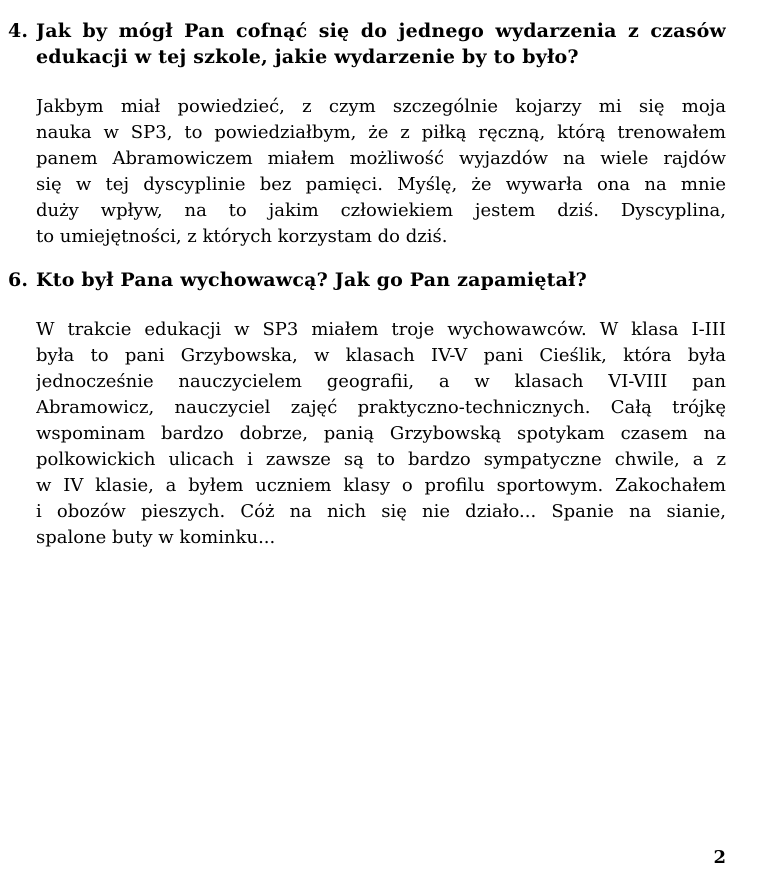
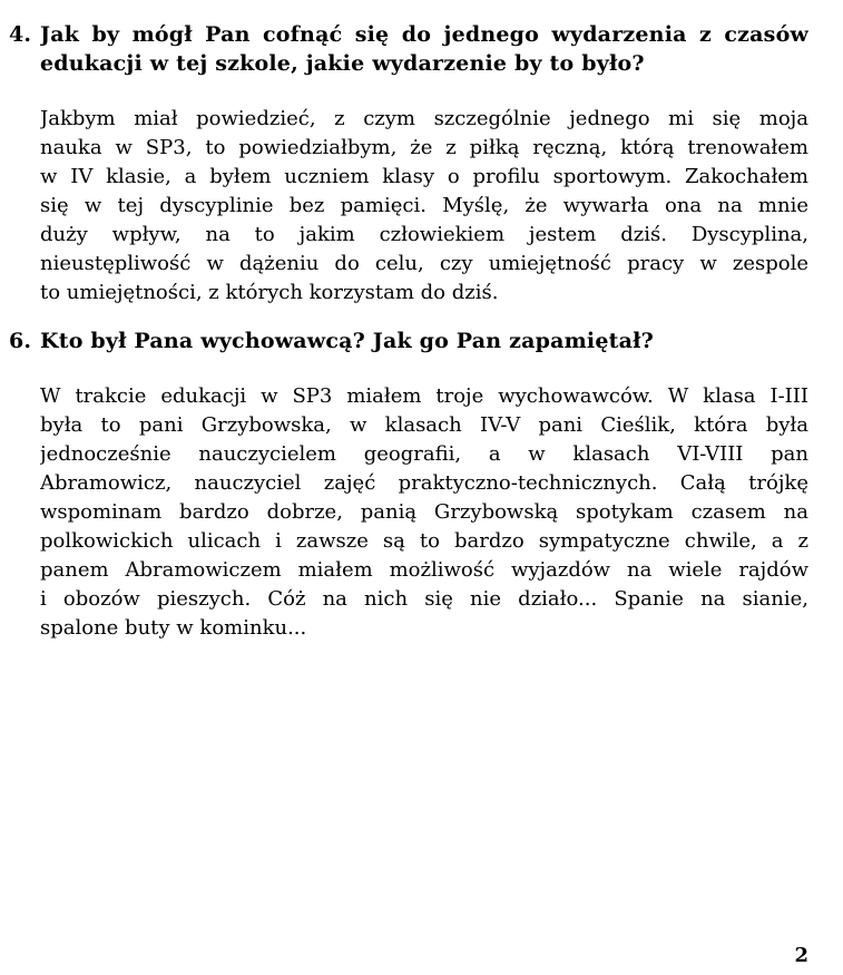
  4.
  Jak by mógł Pan cofnąć się do jednego wydarzenia z czasów
  edukacji w tej szkole, jakie wydarzenie by to było?
- Jakbym miał powiedzieć, z czym szczególnie kojarzy mi się moja
+ Jakbym miał powiedzieć, z czym szczególnie jednego mi się moja
  nauka w SP3, to powiedziałbym, że z piłką ręczną, którą trenowałem
- panem Abramowiczem miałem możliwość wyjazdów na wiele rajdów
+ w IV klasie, a byłem uczniem klasy o profilu sportowym. Zakochałem
  się w tej dyscyplinie bez pamięci. Myślę, że wywarła ona na mnie
  duży wpływ, na to jakim człowiekiem jestem dziś. Dyscyplina,
+ nieustępliwość w dążeniu do celu, czy umiejętność pracy w zespole
  to umiejętności, z których korzystam do dziś.
  6.
  Kto był Pana wychowawcą? Jak go Pan zapamiętał?
  W trakcie edukacji w SP3 miałem troje wychowawców. W klasa I-III
  była to pani Grzybowska, w klasach IV-V pani Cieślik, która była
  jednocześnie nauczycielem geografii, a w klasach VI-VIII pan
  Abramowicz, nauczyciel zajęć praktyczno-technicznych. Całą trójkę
  wspominam bardzo dobrze, panią Grzybowską spotykam czasem na
  polkowickich ulicach i zawsze są to bardzo sympatyczne chwile, a z
- w IV klasie, a byłem uczniem klasy o profilu sportowym. Zakochałem
+ panem Abramowiczem miałem możliwość wyjazdów na wiele rajdów
  i obozów pieszych. Cóż na nich się nie działo... Spanie na sianie,
  spalone buty w kominku...
  2
